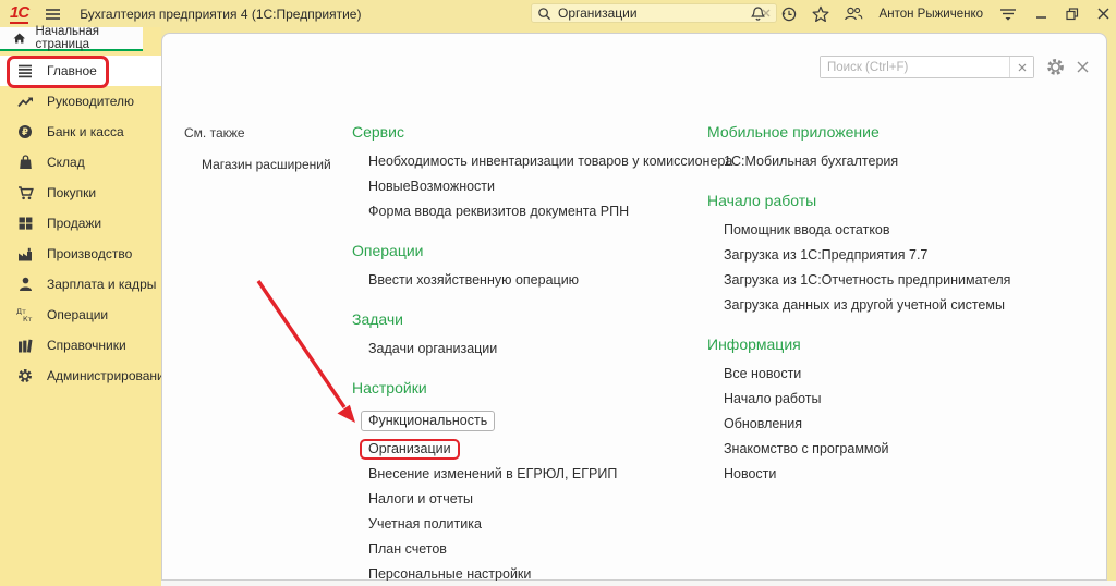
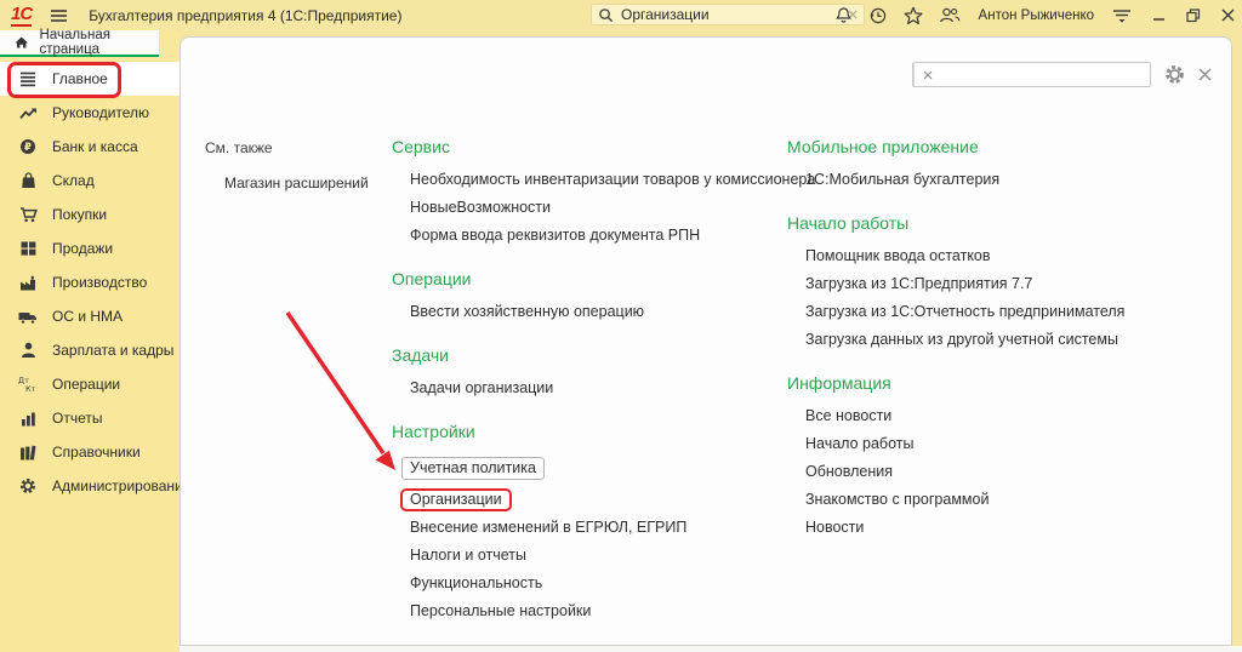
  1С
  Бухгалтерия предприятия 4 (1С:Предприятие)
  Организации
  Антон Рыжиченко
  Начальная страница
  Главное
  Руководителю
  ₽
  Банк и касса
  Склад
  Покупки
  Продажи
  Производство
+ ОС и НМА
  Зарплата и кадры
  Дт
  Кт
  Операции
+ Отчеты
  Справочники
  Администрирован
- Поиск (Ctrl+F)
  См. также
  Магазин расширений
  Сервис
  Необходимость инвентаризации товаров у комиссион
  НовыеВозможности
  Форма ввода реквизитов документа РПН
  Операции
  Ввести хозяйственную операцию
  Задачи
  Задачи организации
  Настройки
- Функциональность
+ Учетная политика
  Организации
  Внесение изменений в ЕГРЮЛ, ЕГРИП
  Налоги и отчеты
- Учетная политика
+ Функциональность
- План счетов
  Персональные настройки
  Мобильное приложение
  1С:Мобильная бухгалтерия
  Начало работы
  Помощник ввода остатков
  Загрузка из 1С:Предприятия 7.7
  Загрузка из 1С:Отчетность предпринимателя
  Загрузка данных из другой учетной системы
  Информация
  Все новости
  Начало работы
  Обновления
  Знакомство с программой
  Новости
